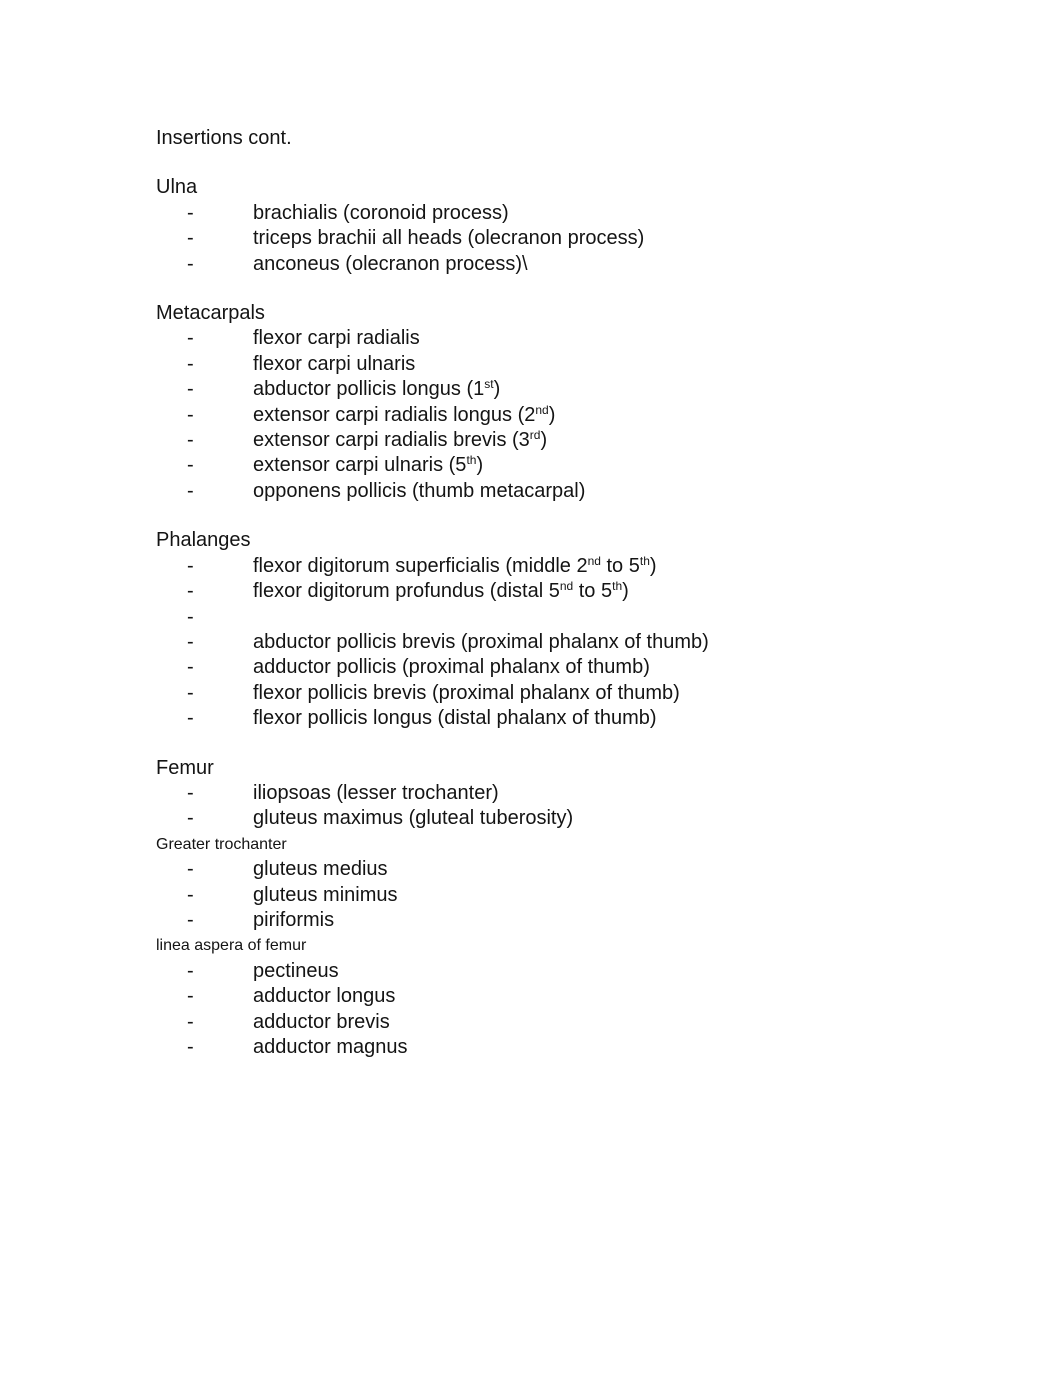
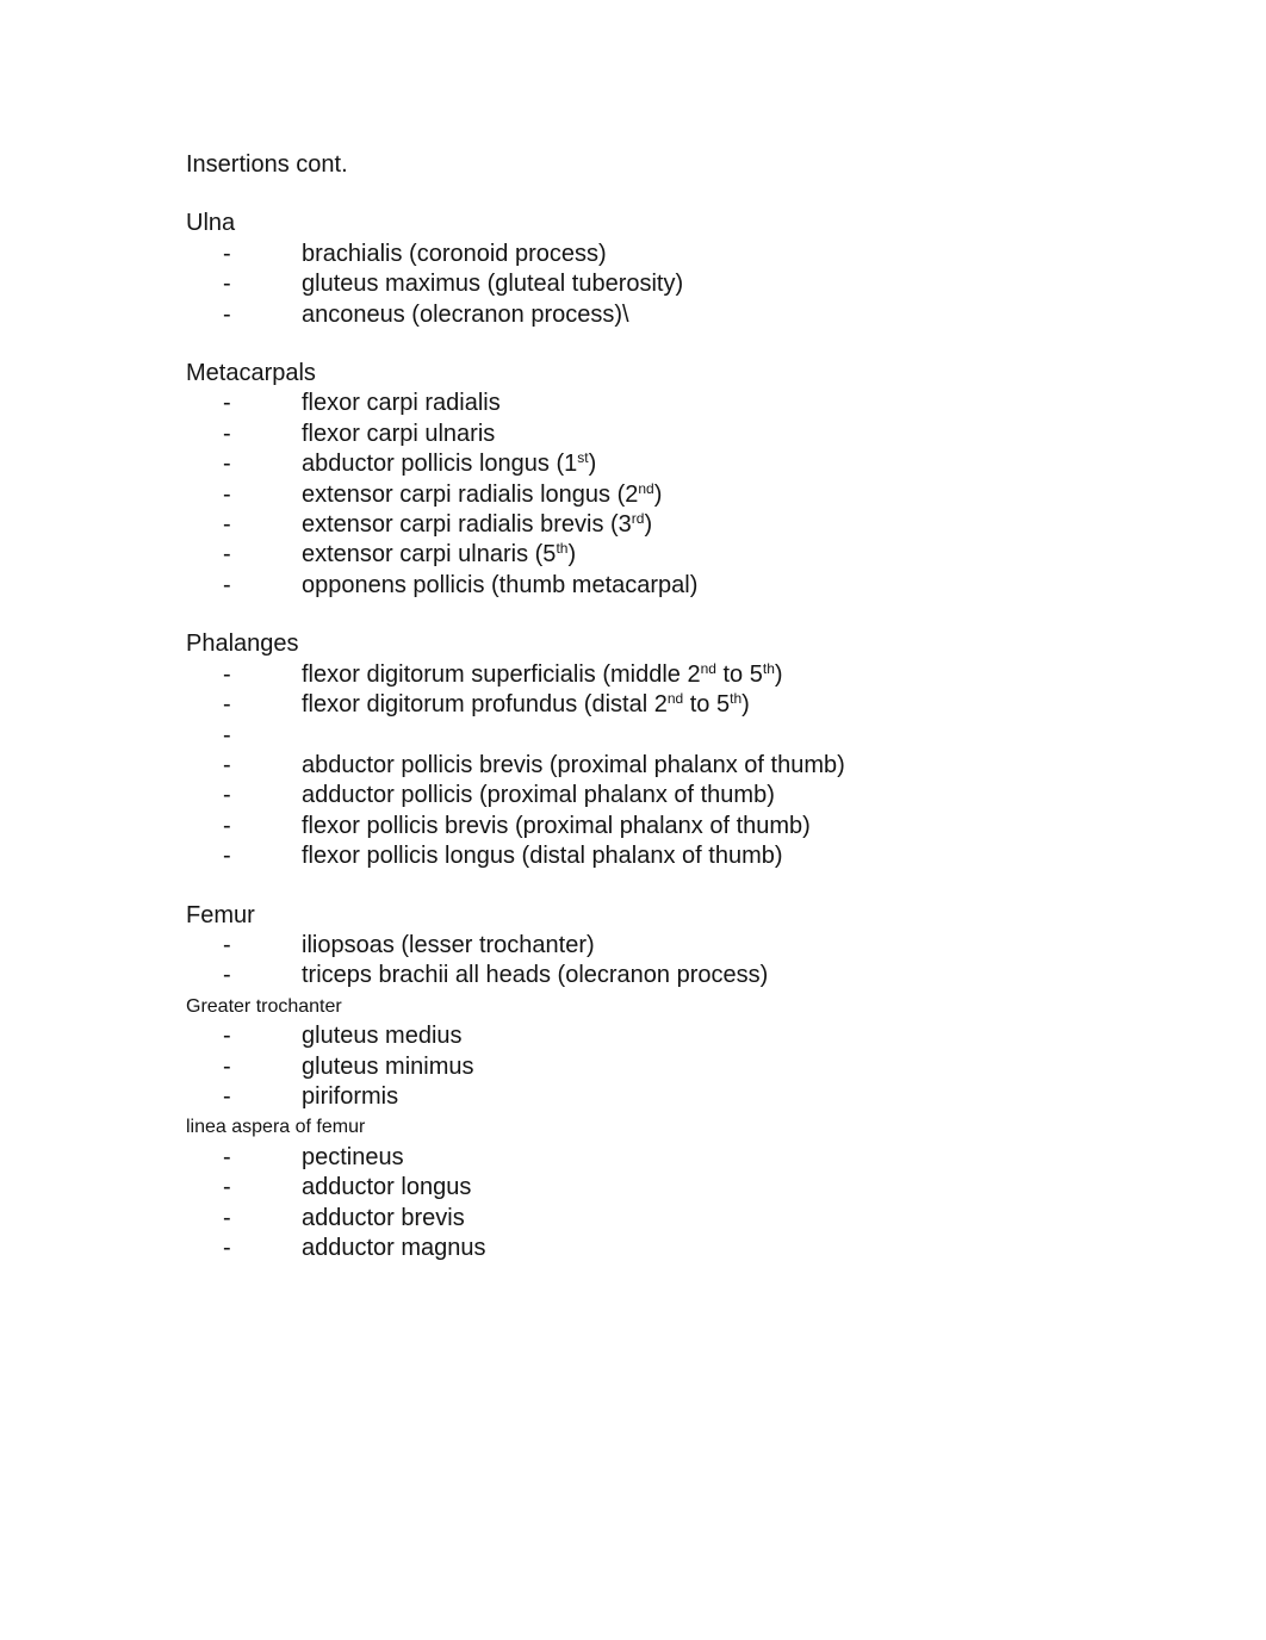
  Insertions cont.
  Ulna
  -
  brachialis (coronoid process)
  -
- triceps brachii all heads (olecranon process)
+ gluteus maximus (gluteal tuberosity)
  -
  anconeus (olecranon process)\
  Metacarpals
  -
  flexor carpi radialis
  -
  flexor carpi ulnaris
  -
  abductor pollicis longus (1st)
  -
  extensor carpi radialis longus (2nd)
  -
  extensor carpi radialis brevis (3rd)
  -
  extensor carpi ulnaris (5th)
  -
  opponens pollicis (thumb metacarpal)
  Phalanges
  -
  flexor digitorum superficialis (middle 2nd to 5th)
  -
- flexor digitorum profundus (distal 5nd to 5th)
+ flexor digitorum profundus (distal 2nd to 5th)
  -
  -
  abductor pollicis brevis (proximal phalanx of thumb)
  -
  adductor pollicis (proximal phalanx of thumb)
  -
  flexor pollicis brevis (proximal phalanx of thumb)
  -
  flexor pollicis longus (distal phalanx of thumb)
  Femur
  -
  iliopsoas (lesser trochanter)
  -
- gluteus maximus (gluteal tuberosity)
+ triceps brachii all heads (olecranon process)
  Greater trochanter
  -
  gluteus medius
  -
  gluteus minimus
  -
  piriformis
  linea aspera of femur
  -
  pectineus
  -
  adductor longus
  -
  adductor brevis
  -
  adductor magnus
